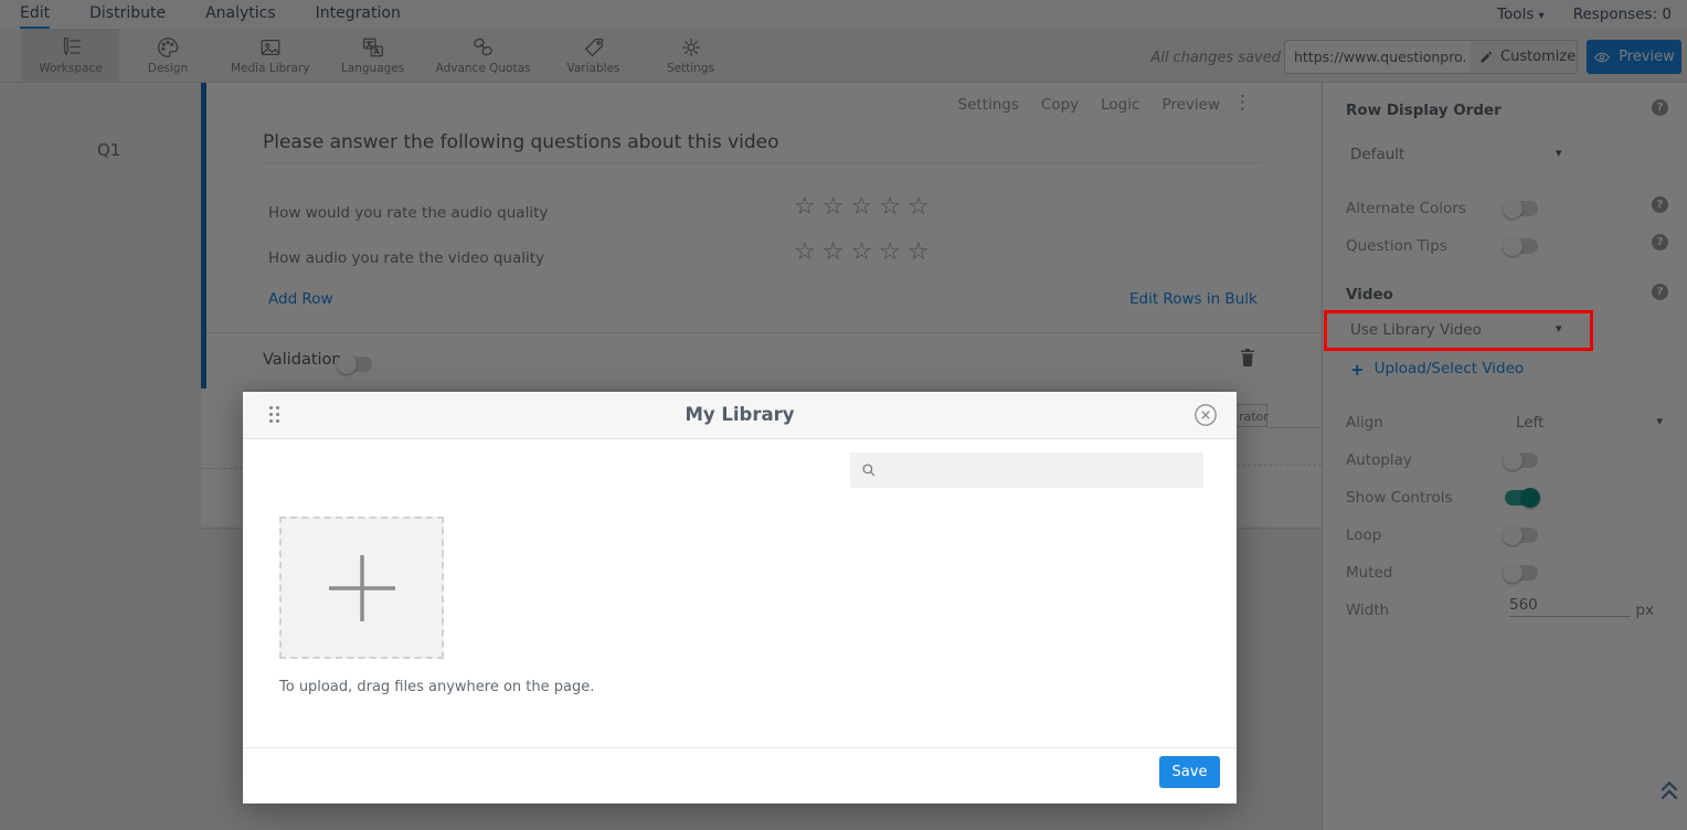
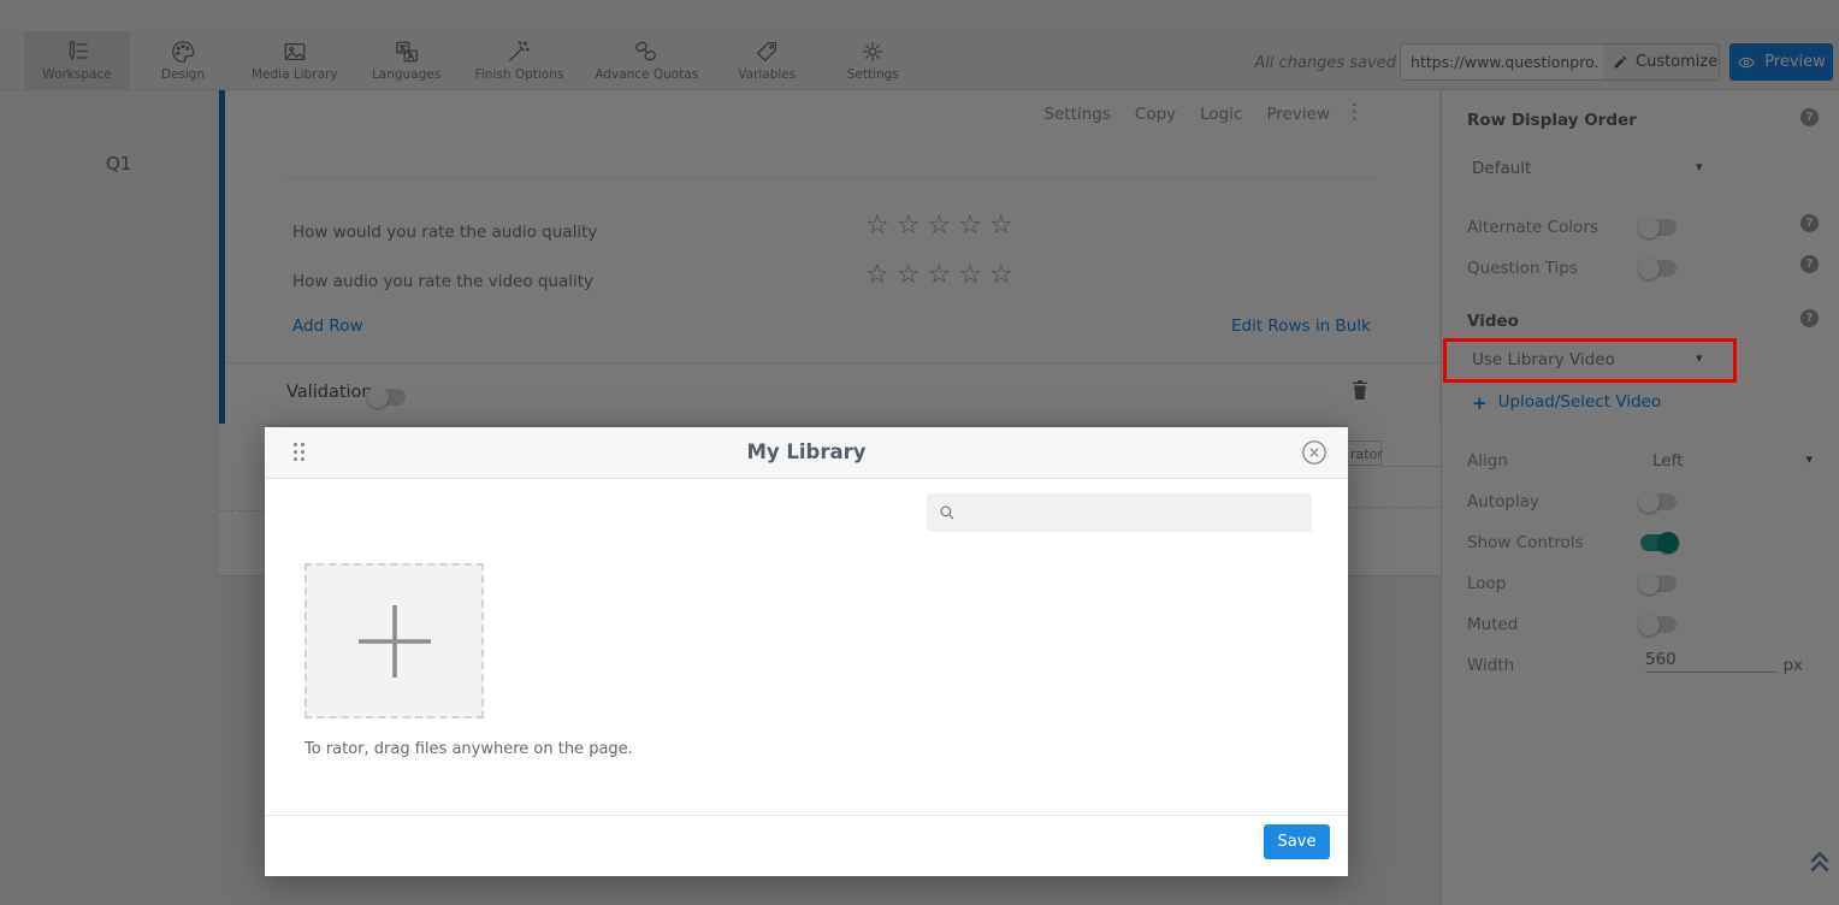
- Edit
- Distribute
- Analytics
- Integration
- Tools ▾
- Responses: 0
  Workspace
  Design
  Media Library
  Languages
+ Finish Options
  Advance Quotas
  Variables
  Settings
  All changes saved
  https://www.questionpro.
  Customize
  Preview
  Q1
  Settings
  Copy
  Logic
  Preview
  ⋮
- Please answer the following questions about this video
  How would you rate the audio quality
  ☆☆☆☆☆
  How audio you rate the video quality
  ☆☆☆☆☆
  Add Row
  Edit Rows in Bulk
  Validatio
  rator
  Row Display Order
  ?
  Default
  ▾
  Alternate Colors
  ?
  Question Tips
  ?
  Video
  ?
  Use Library Video
  ▾
  +
  Upload/Select Video
  Align
  Left
  ▾
  Autoplay
  Show Controls
  Loop
  Muted
  Width
  560
  px
  My Library
- To upload, drag files anywhere on the page.
+ To rator, drag files anywhere on the page.
  Save
